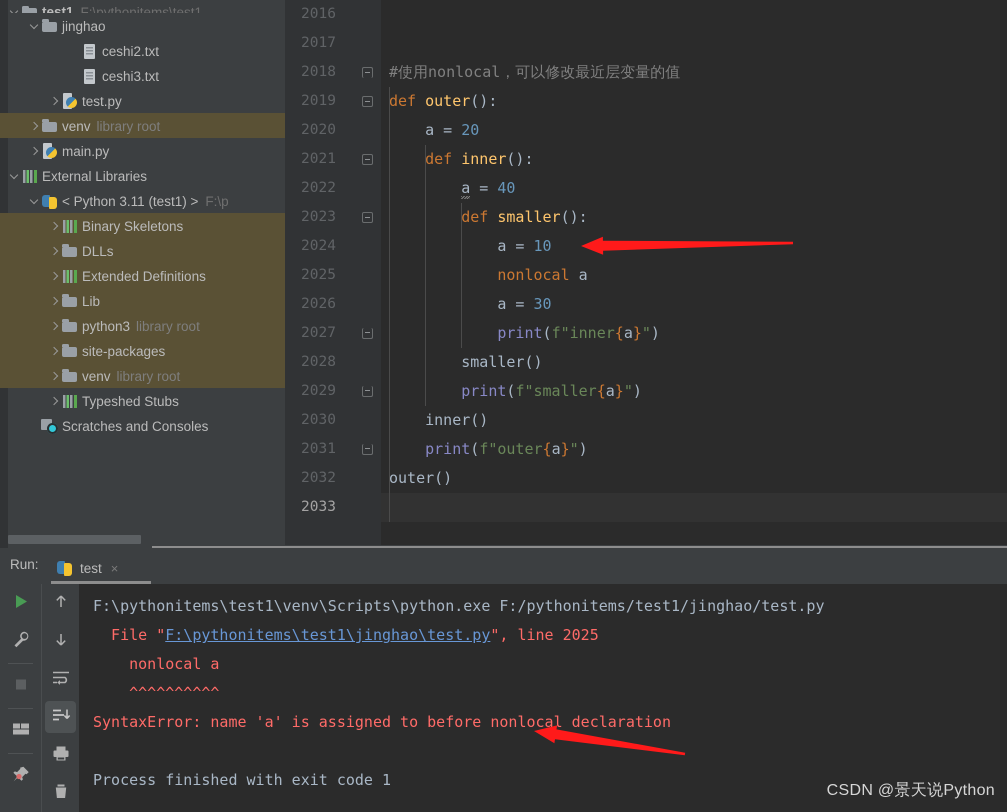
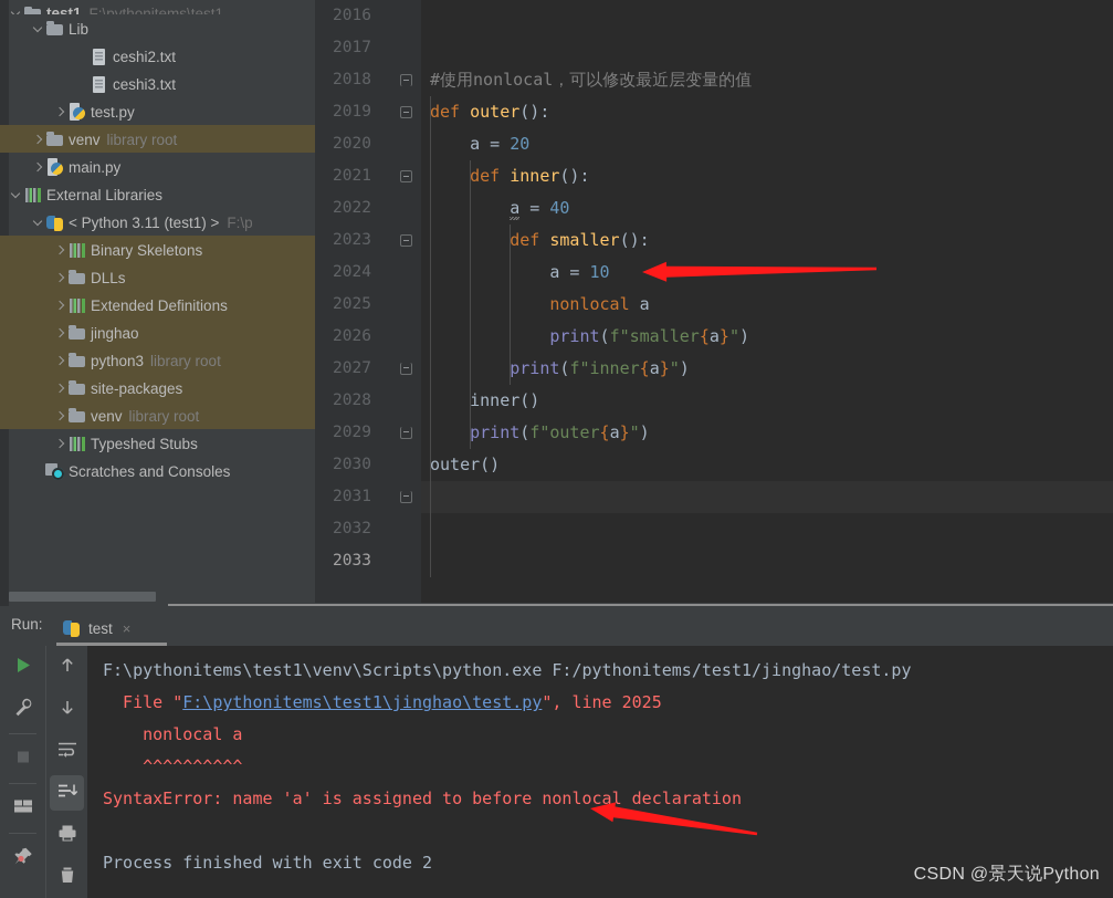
  test1 F:\pythonitems\test1
- jinghao
+ Lib
  ceshi2.txt
  ceshi3.txt
  test.py
  venv library root
  main.py
  External Libraries
  < Python 3.11 (test1) > F:\p
  Binary Skeletons
  DLLs
  Extended Definitions
- Lib
+ jinghao
  python3 library root
  site-packages
  venv library root
  Typeshed Stubs
  Scratches and Consoles
  2016
  2017
  2018
  2019
  2020
  2021
  2022
  2023
  2024
  2025
  2026
  2027
  2028
  2029
  2030
  2031
  2032
  2033
  #使用nonlocal，可以修改最近层变量的值
  def outer():
  a = 20
  def inner():
  a = 40
  def smaller():
  a = 10
  nonlocal a
- a = 30
- print(f"inner{a}")
+ print(f"smaller{a}")
- smaller()
- print(f"smaller{a}")
+ print(f"inner{a}")
  inner()
  print(f"outer{a}")
  outer()
  Run:
  test
  ×
  F:\pythonitems\test1\venv\Scripts\python.exe F:/pythonitems/test1/jinghao/test.py
  File "F:\pythonitems\test1\jinghao\test.py", line 2025
  nonlocal a
  ^^^^^^^^^^
  SyntaxError: name 'a' is assigned to before nonlocal declaration
- Process finished with exit code 1
+ Process finished with exit code 2
  CSDN @景天说Python
